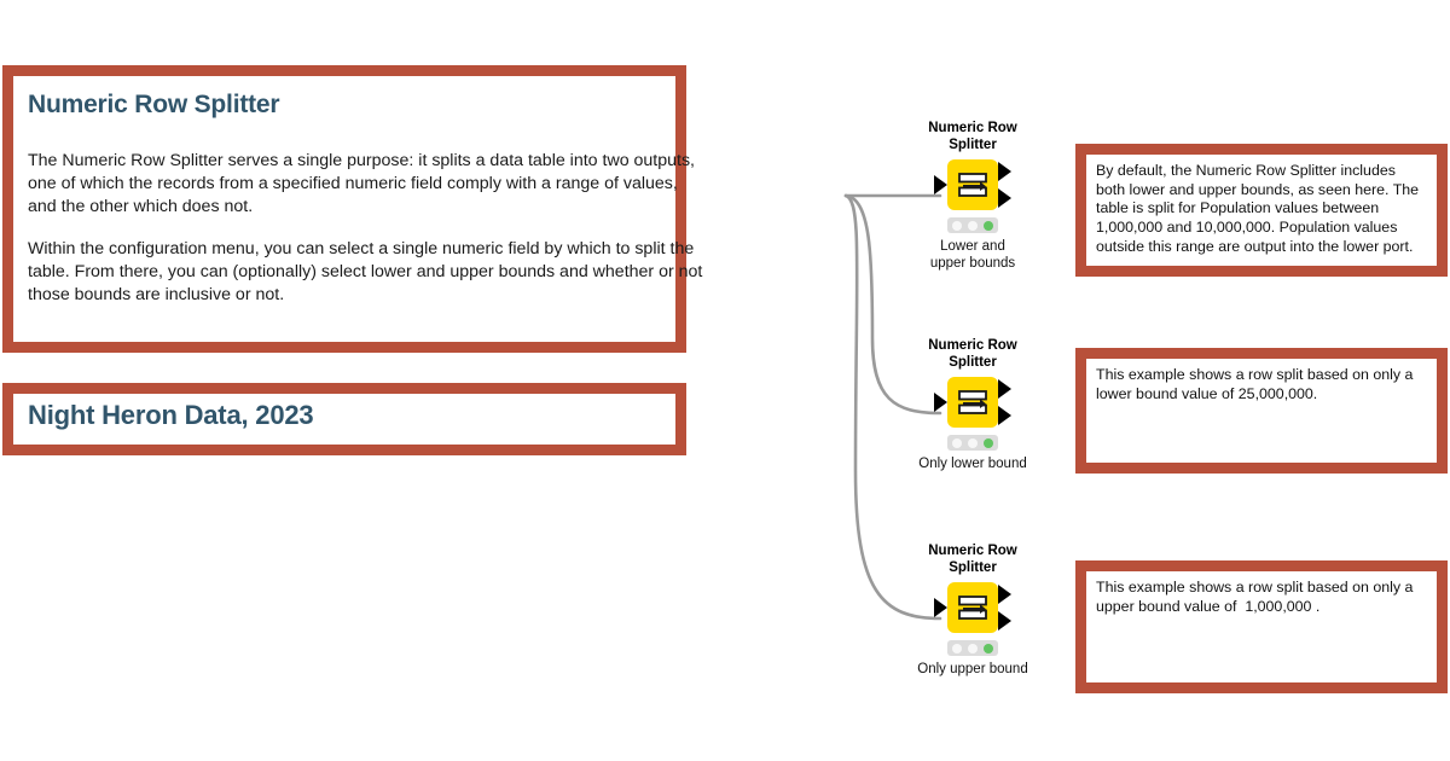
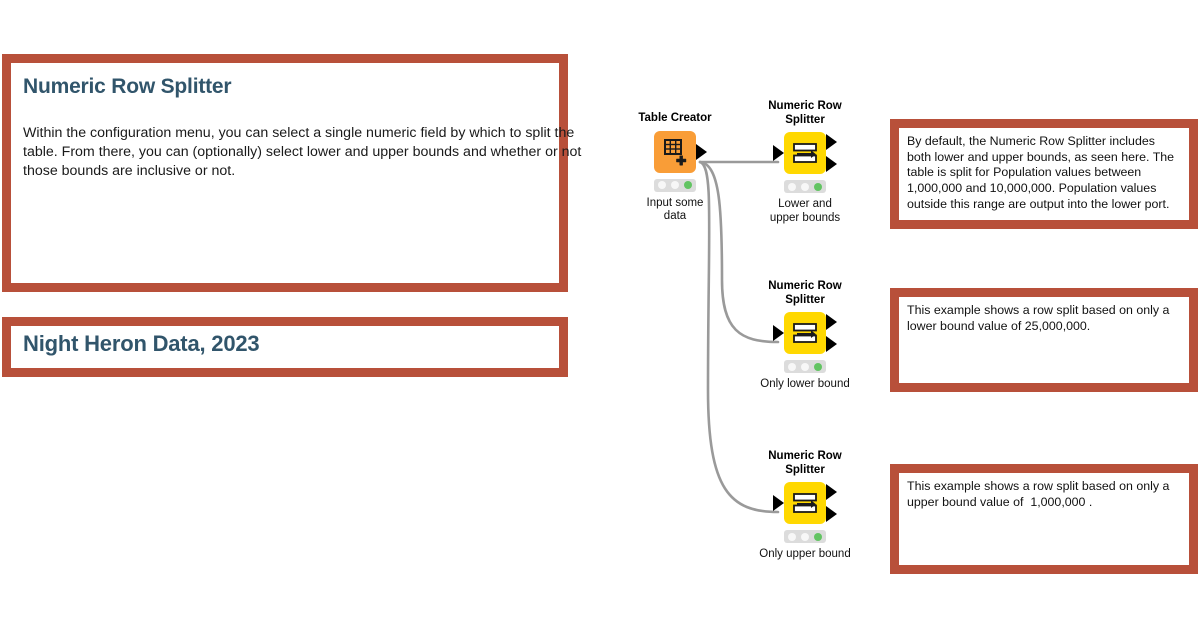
  Numeric Row Splitter
- The Numeric Row Splitter serves a single purpose: it splits a data table into two outputs, one of which the records from a specified numeric field comply with a range of values, and the other which does not.
  Within the configuration menu, you can select a single numeric field by which to split the table. From there, you can (optionally) select lower and upper bounds and whether or not those bounds are inclusive or not.
  Night Heron Data, 2023
  By default, the Numeric Row Splitter includes both lower and upper bounds, as seen here. The table is split for Population values between 1,000,000 and 10,000,000. Population values outside this range are output into the lower port.
  This example shows a row split based on only a lower bound value of 25,000,000.
  This example shows a row split based on only a upper bound value of 1,000,000 .
+ Table Creator
+ Input some
+ data
  Numeric Row
  Splitter
  Lower and
  upper bounds
  Numeric Row
  Splitter
  Only lower bound
  Numeric Row
  Splitter
  Only upper bound
